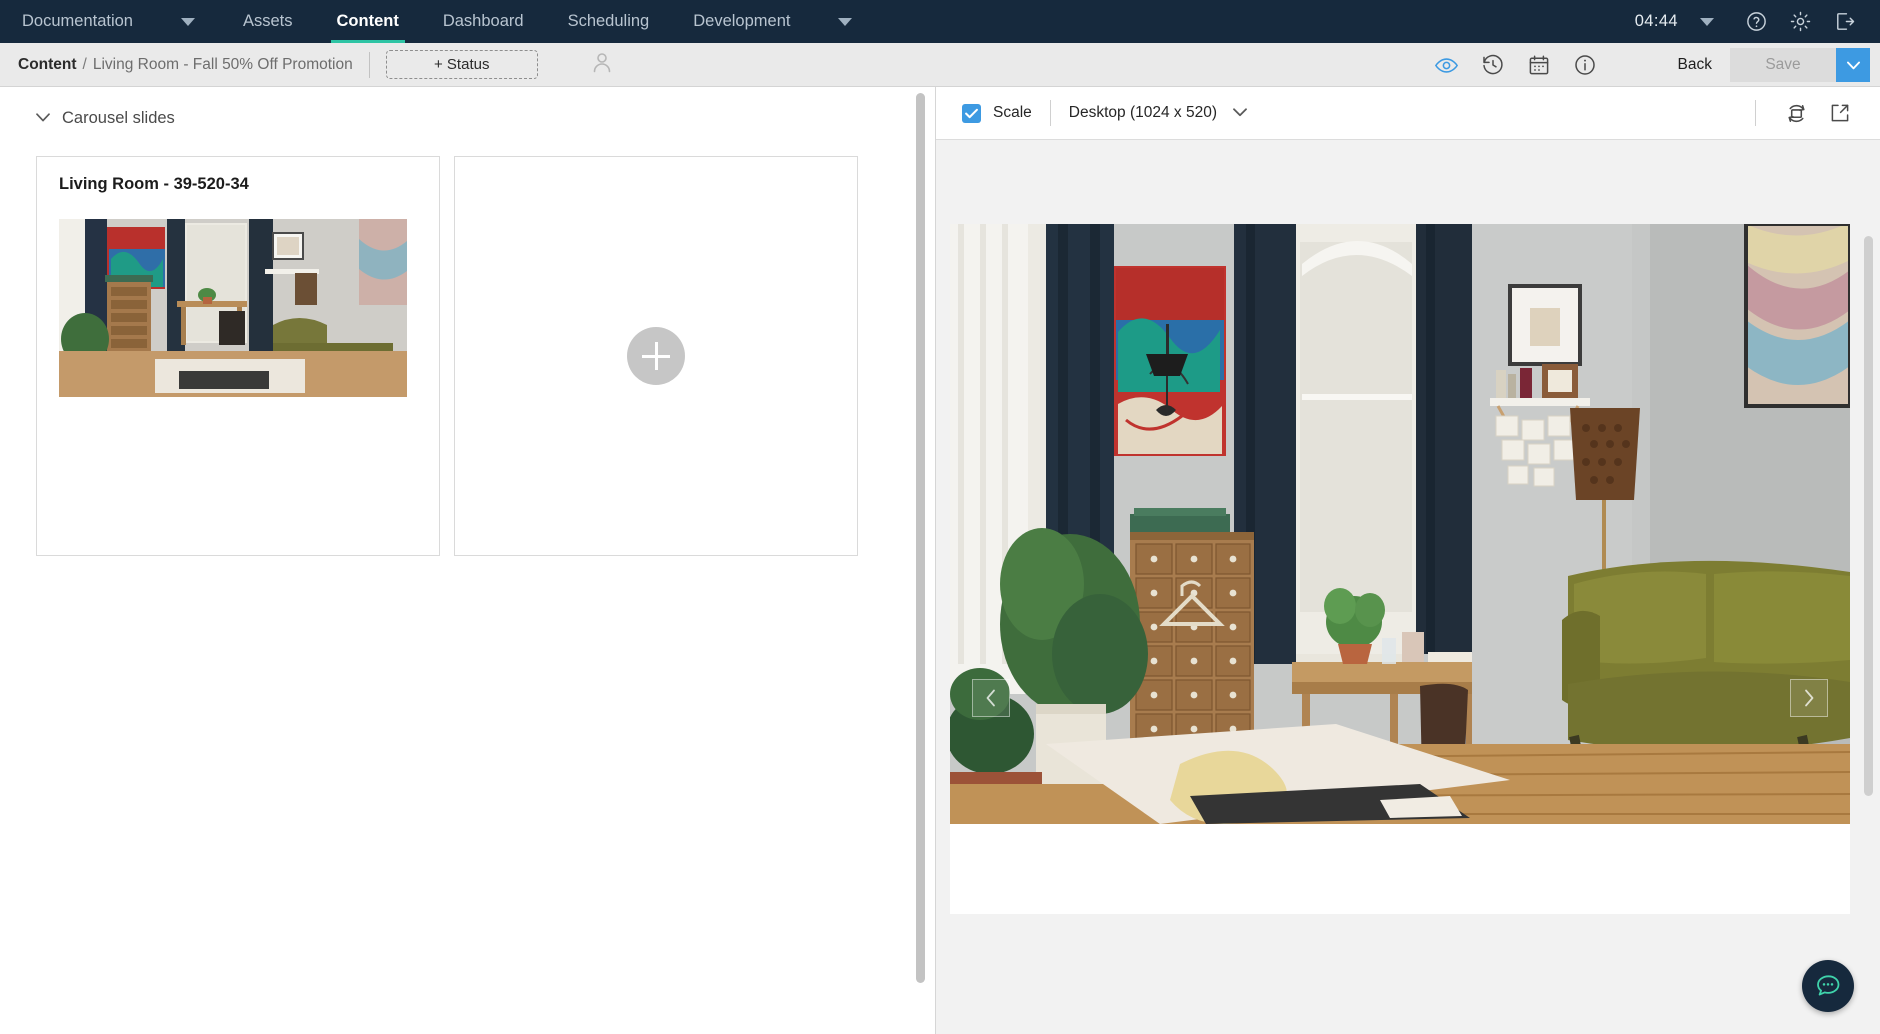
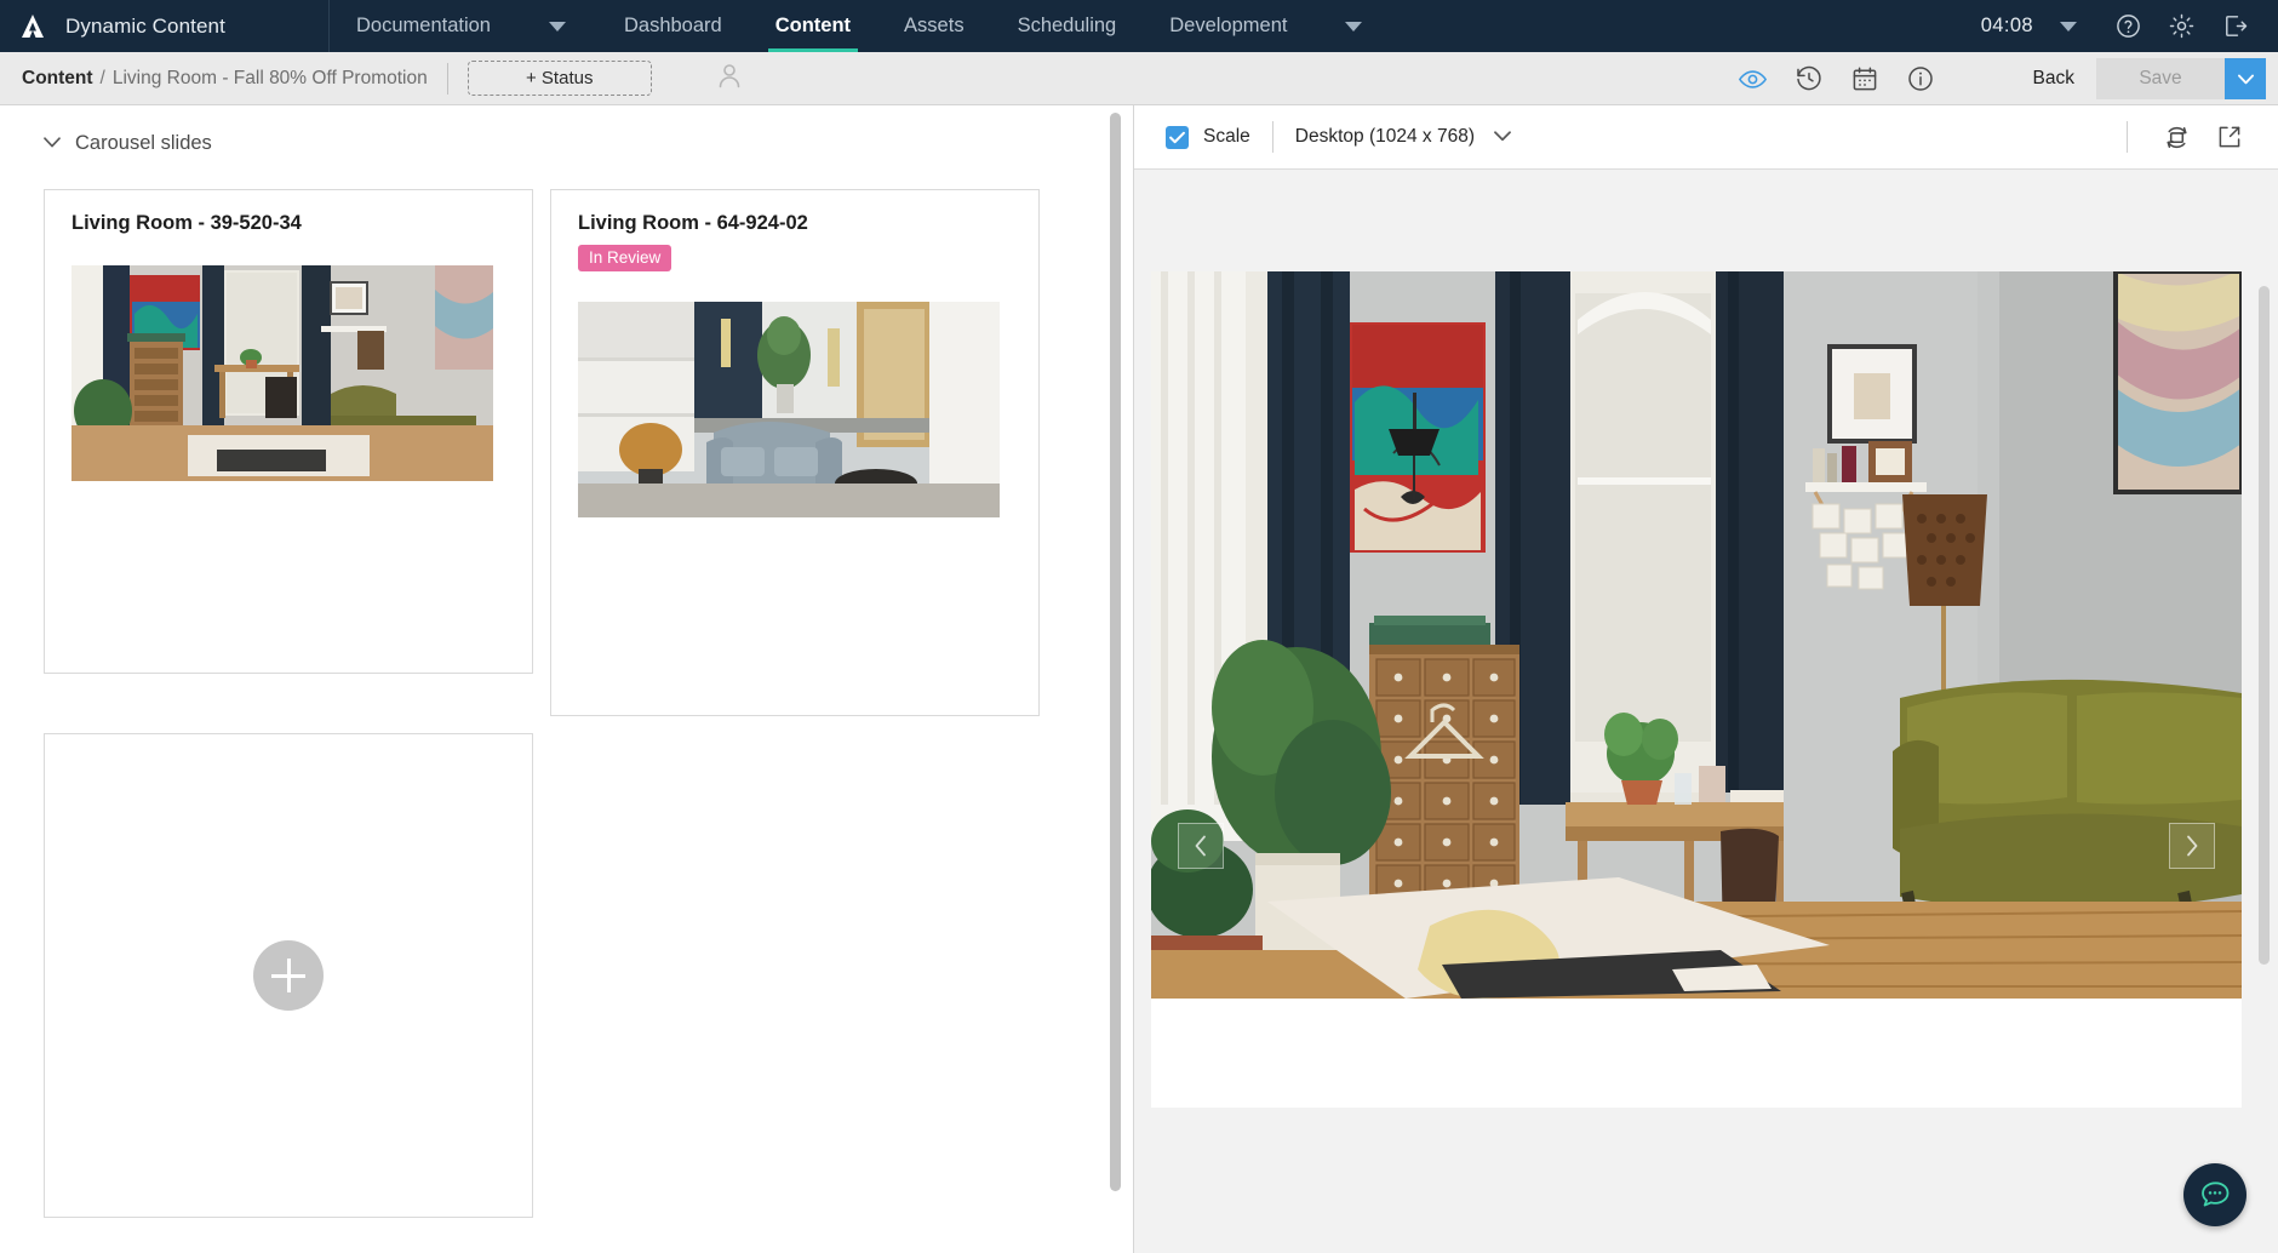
+ Dynamic Content
  Documentation
- Assets
+ Dashboard
  Content
- Dashboard
+ Assets
  Scheduling
  Development
- 04:44
+ 04:08
  Content
  /
- Living Room - Fall 50% Off Promotion
+ Living Room - Fall 80% Off Promotion
  + Status
  Back
  Save
  Carousel slides
  Living Room - 39-520-34
+ Living Room - 64-924-02
+ In Review
  Scale
- Desktop (1024 x 520)
+ Desktop (1024 x 768)
